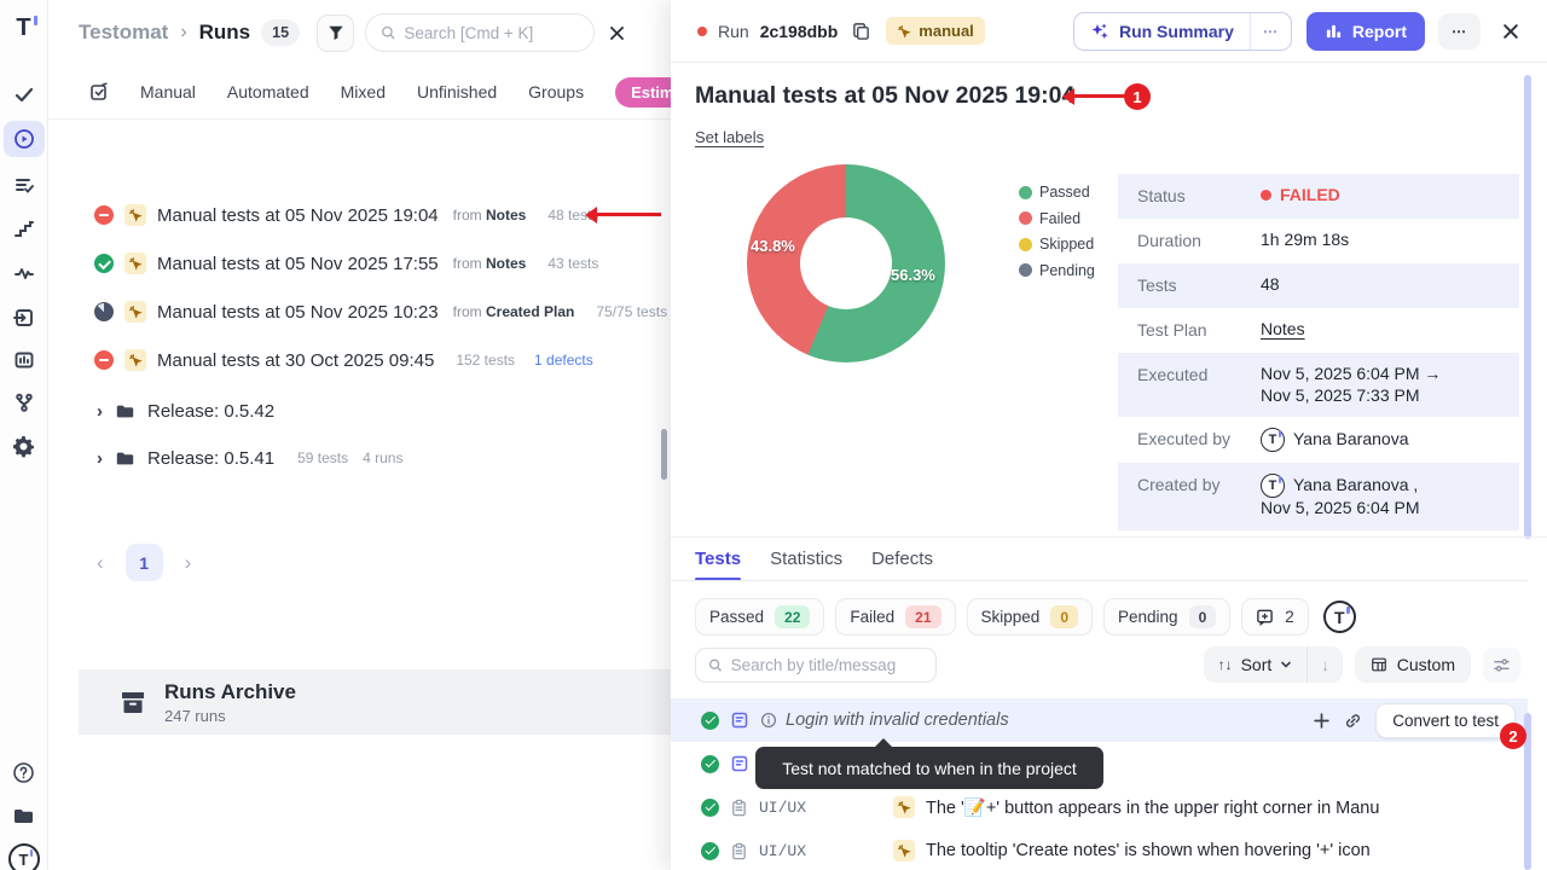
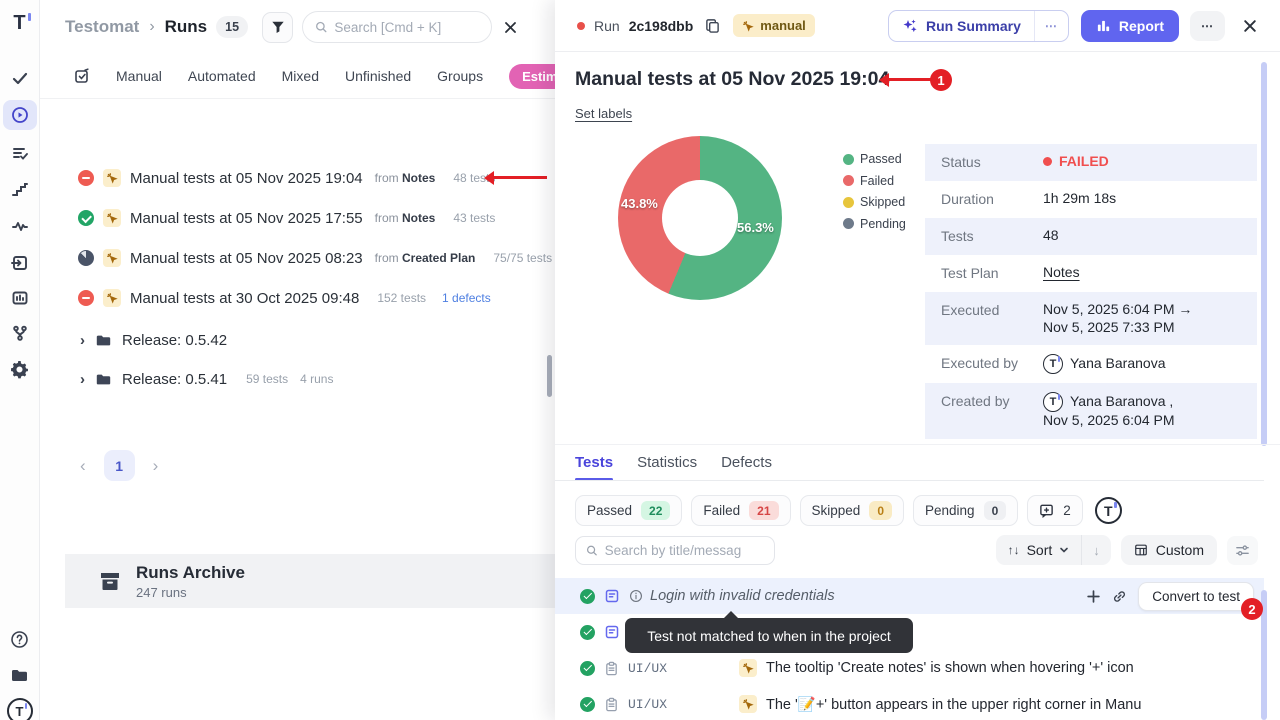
  T
  T
  Testomat
  ›
  Runs
  15
  Search [Cmd + K]
  Manual
  Automated
  Mixed
  Unfinished
  Groups
  Estim
  Manual tests at 05 Nov 2025 19:04
  from Notes
  Manual tests at 05 Nov 2025 17:55
  from Notes
  43 tests
- Manual tests at 05 Nov 2025 10:23
+ Manual tests at 05 Nov 2025 08:23
  from Created Plan
  75/75 tests
- Manual tests at 30 Oct 2025 09:45
+ Manual tests at 30 Oct 2025 09:48
  152 tests
  1 defects
  ›
  Release: 0.5.42
  ›
  Release: 0.5.41
  59 tests
  4 runs
  ‹
  1
  ›
  Runs Archive
  247 runs
  Run
  2c198dbb
  manual
  Run Summary
  ⋯
  Report
  ⋯
  Manual tests at 05 Nov 2025 19:
  1
  Set labels
  43.8%
  56.3%
  Passed
  Failed
  Skipped
  Pending
  Status
  FAILED
  Duration
  1h 29m 18s
  Tests
  48
  Test Plan
  Notes
  Executed
  Nov 5, 2025 6:04 PM →
  Nov 5, 2025 7:33 PM
  Executed by
  T
  Yana Baranova
  Created by
  T
  Yana Baranova ,
  Nov 5, 2025 6:04 PM
  Tests
  Statistics
  Defects
  Passed
  22
  Failed
  21
  Skipped
  0
  Pending
  0
  2
  T
  Search by title/messag
  ↑↓
  Sort
  ↓
  Custom
  Login with invalid credentials
  Convert to test
  UI/UX
- The '📝+' button appears in the upper right corner in Manu
+ The tooltip 'Create notes' is shown when hovering '+' icon
  UI/UX
- The tooltip 'Create notes' is shown when hovering '+' icon
+ The '📝+' button appears in the upper right corner in Manu
  Test not matched to when in the project
  2
